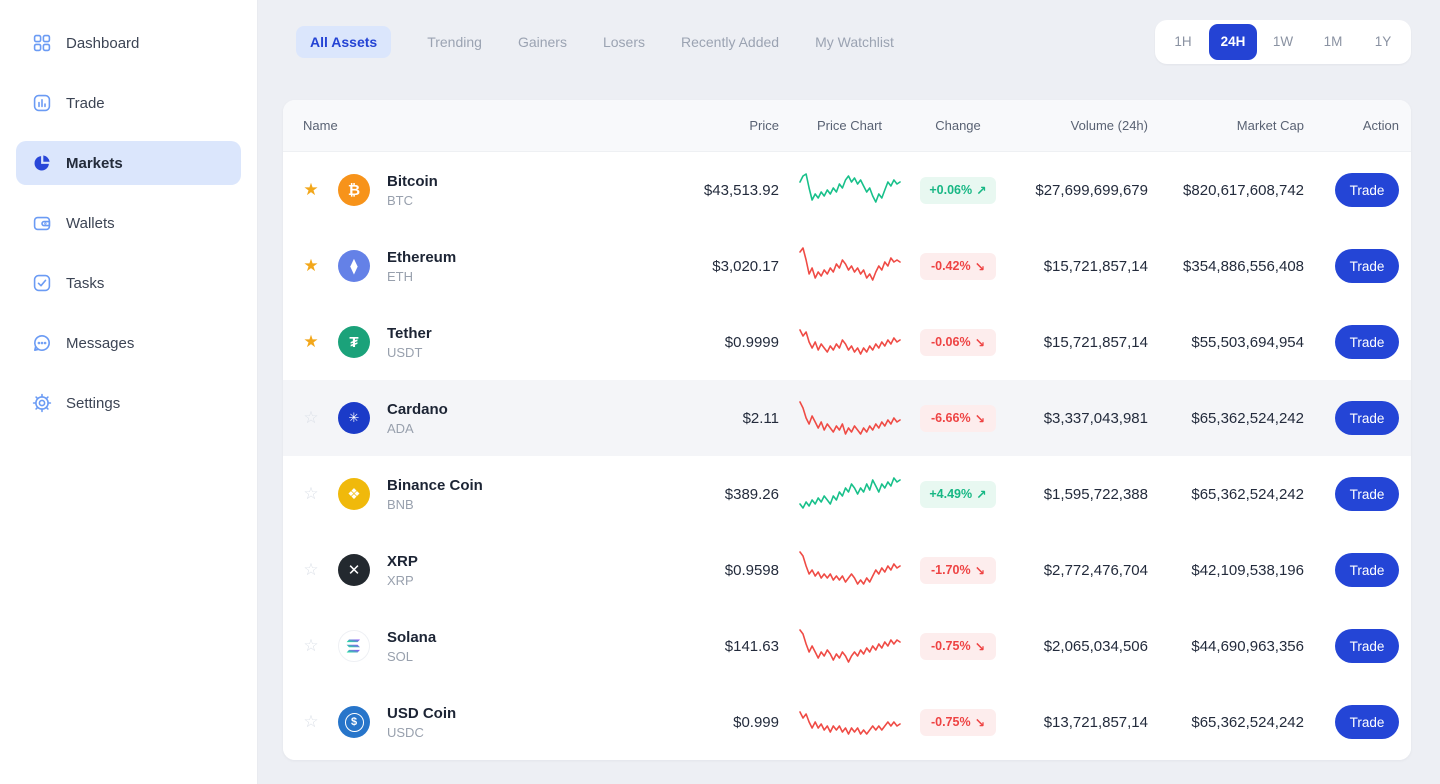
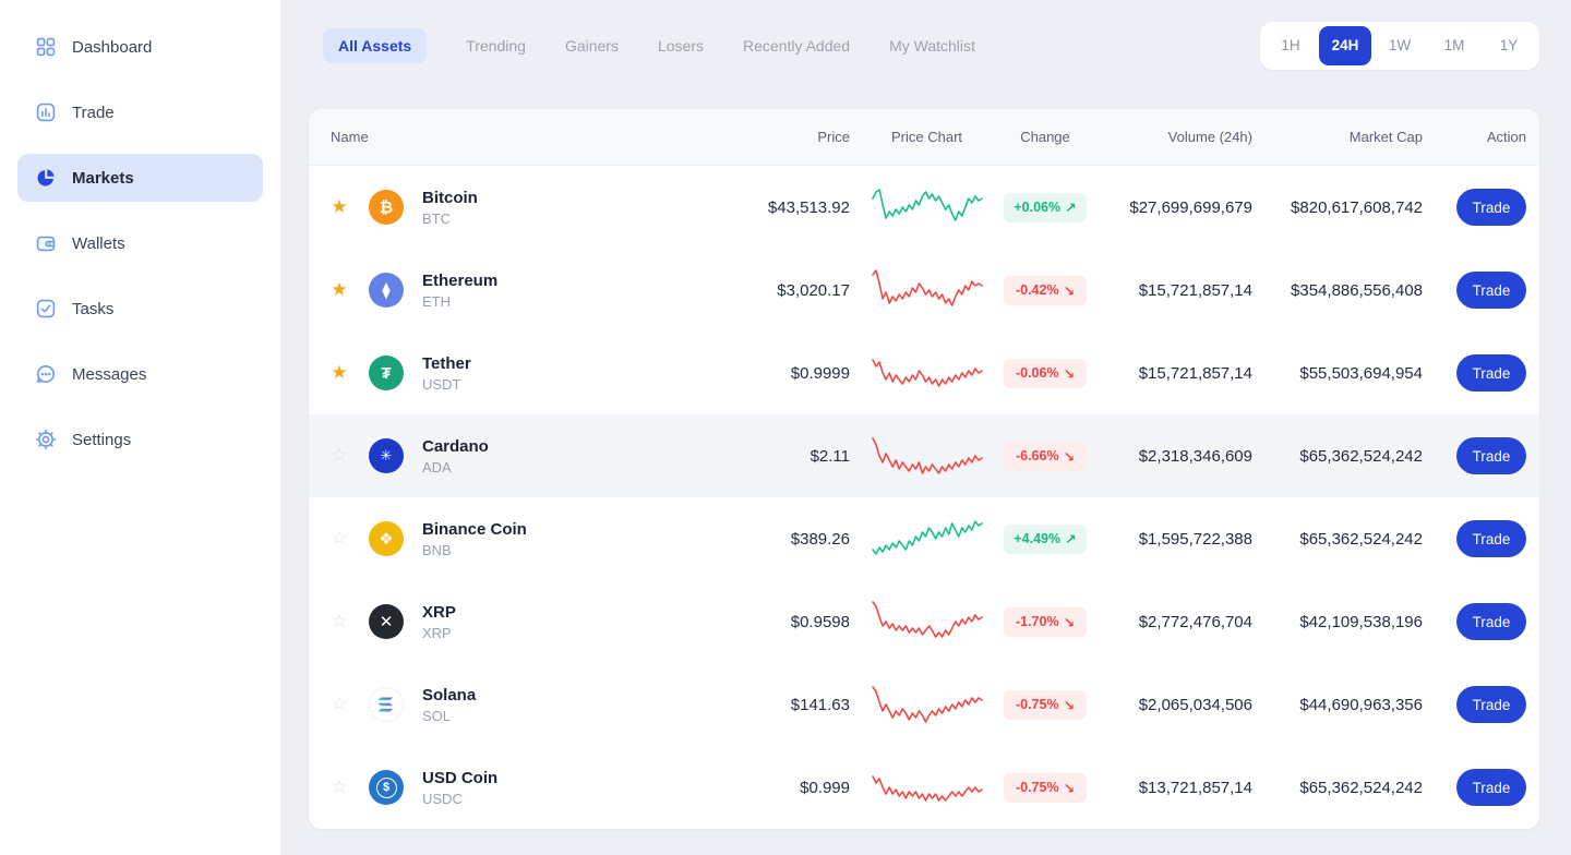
  Dashboard
  Trade
  Markets
  Wallets
  Tasks
  Messages
  Settings
  All Assets
  Trending
  Gainers
  Losers
  Recently Added
  My Watchlist
  1H
  24H
  1W
  1M
  1Y
  Name
  Price
  Price Chart
  Change
  Volume (24h)
  Market Cap
  Action
  ★
  ₿
  Bitcoin
  BTC
  $43,513.92
  +0.06%
  ↗
  $27,699,699,679
  $820,617,608,742
  Trade
  ★
  ⧫
  Ethereum
  ETH
  $3,020.17
  -0.42%
  ↘
  $15,721,857,14
  $354,886,556,408
  Trade
  ★
  ₮
  Tether
  USDT
  $0.9999
  -0.06%
  ↘
  $15,721,857,14
  $55,503,694,954
  Trade
  ✳
  Cardano
  ADA
  $2.11
  -6.66%
  ↘
- $3,337,043,981
+ $2,318,346,609
  $65,362,524,242
  Trade
  ❖
  Binance Coin
  BNB
  $389.26
  +4.49%
  ↗
  $1,595,722,388
  $65,362,524,242
  Trade
  ✕
  XRP
  XRP
  $0.9598
  -1.70%
  ↘
  $2,772,476,704
  $42,109,538,196
  Trade
  Solana
  SOL
  $141.63
  -0.75%
  ↘
  $2,065,034,506
  $44,690,963,356
  Trade
  $
  USD Coin
  USDC
  $0.999
  -0.75%
  ↘
  $13,721,857,14
  $65,362,524,242
  Trade
